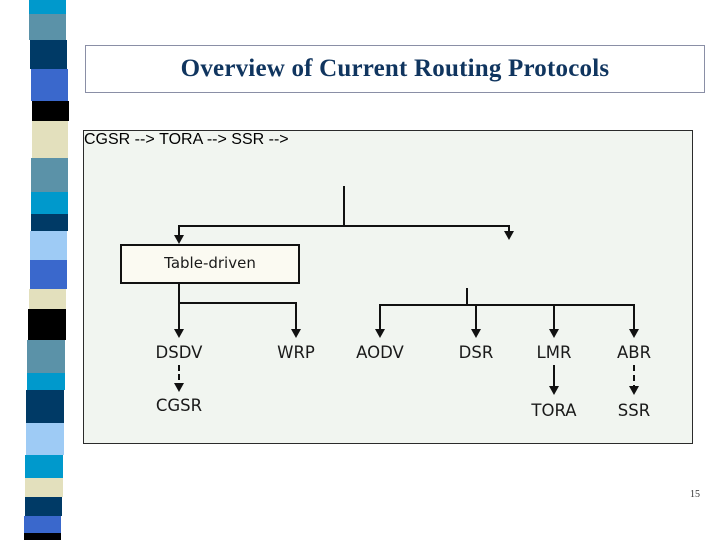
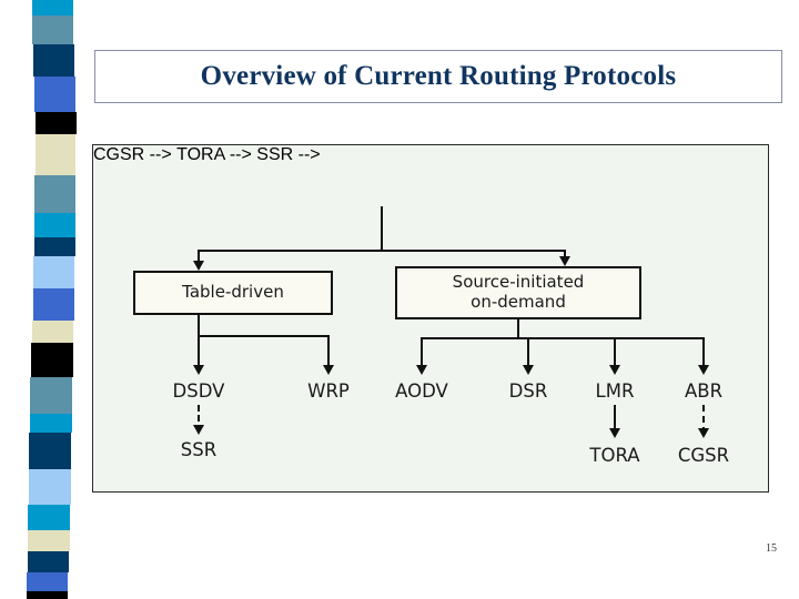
  Overview of Current Routing Protocols
  Table-driven
+ Source-initiated
+ on-demand
  DSDV
  WRP
  AODV
  DSR
  LMR
  ABR
  CGSR --> TORA --> SSR -->
- CGSR
+ SSR
  TORA
- SSR
+ CGSR
  15
